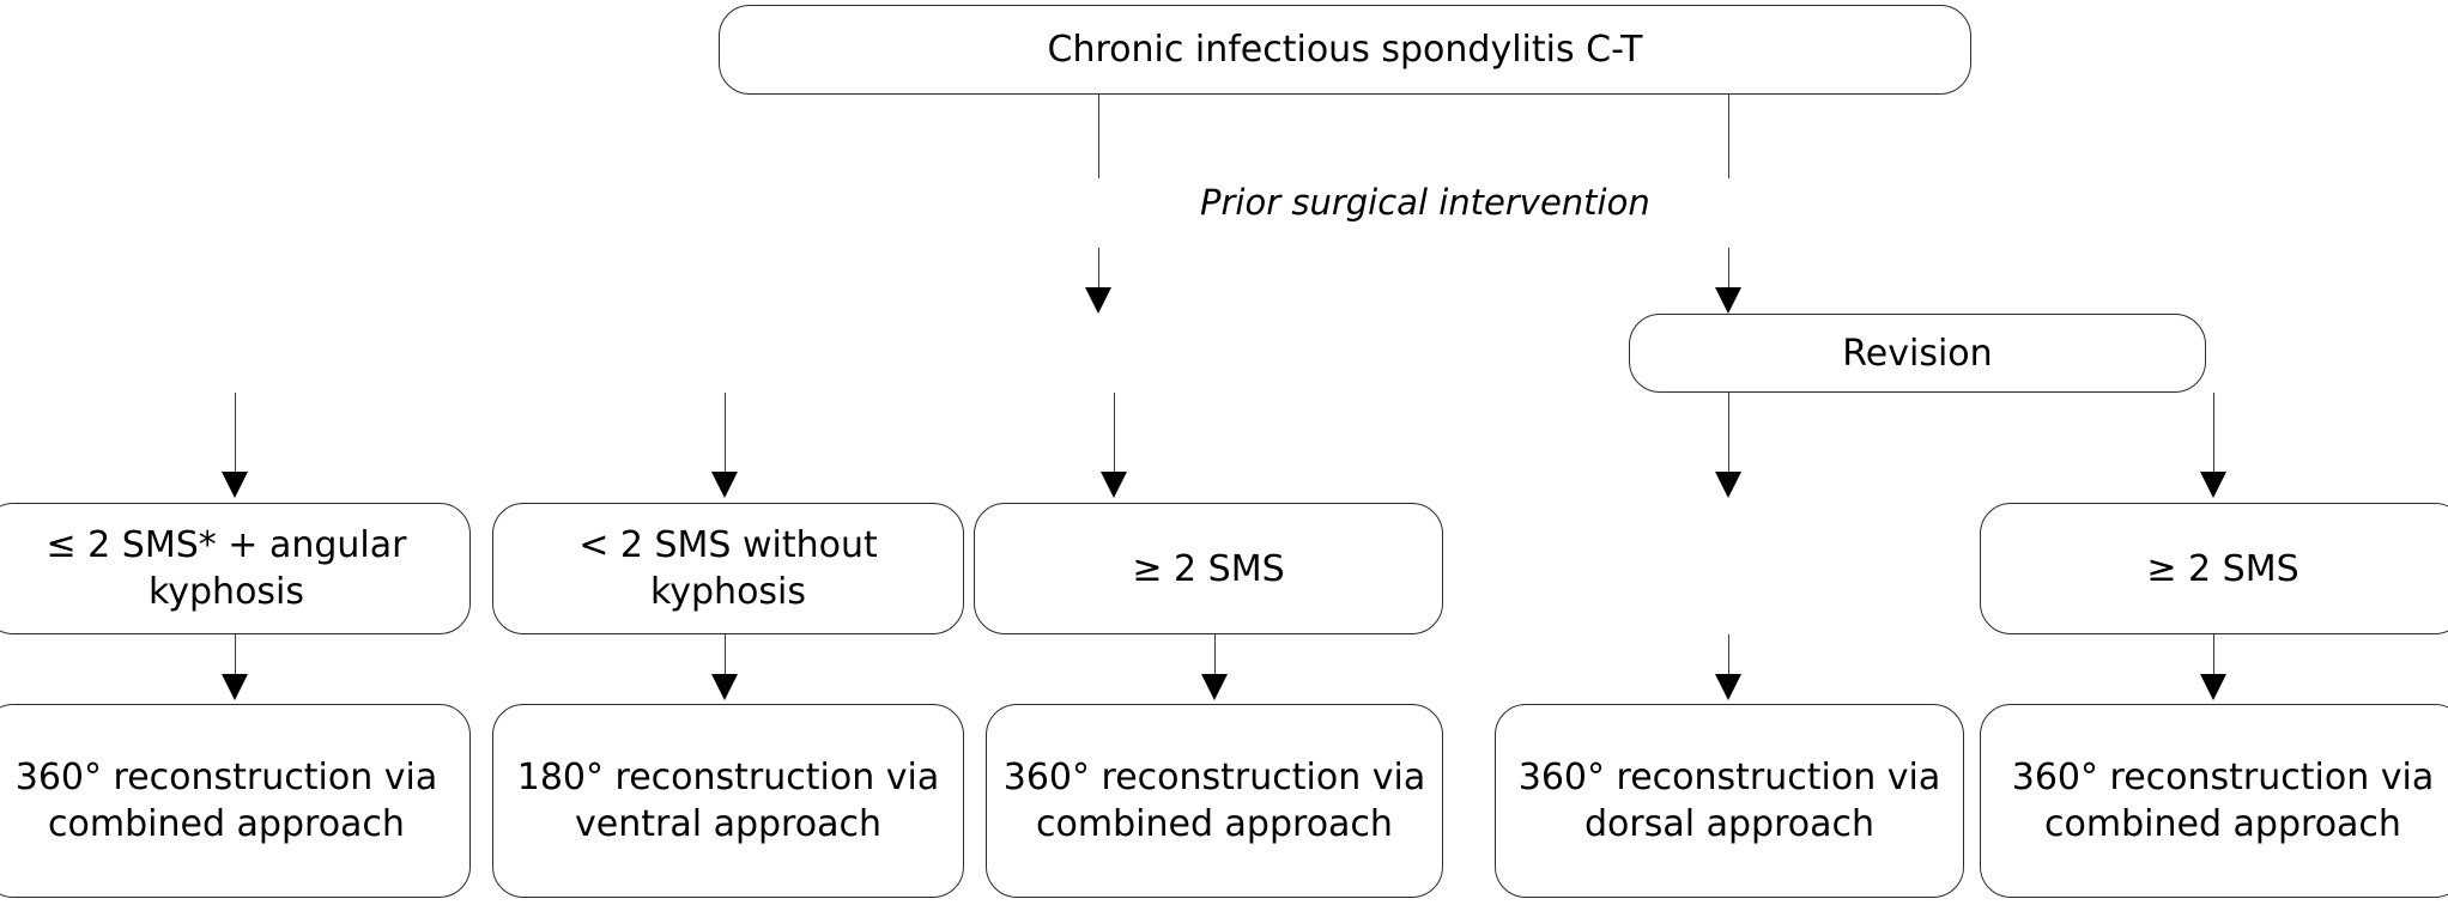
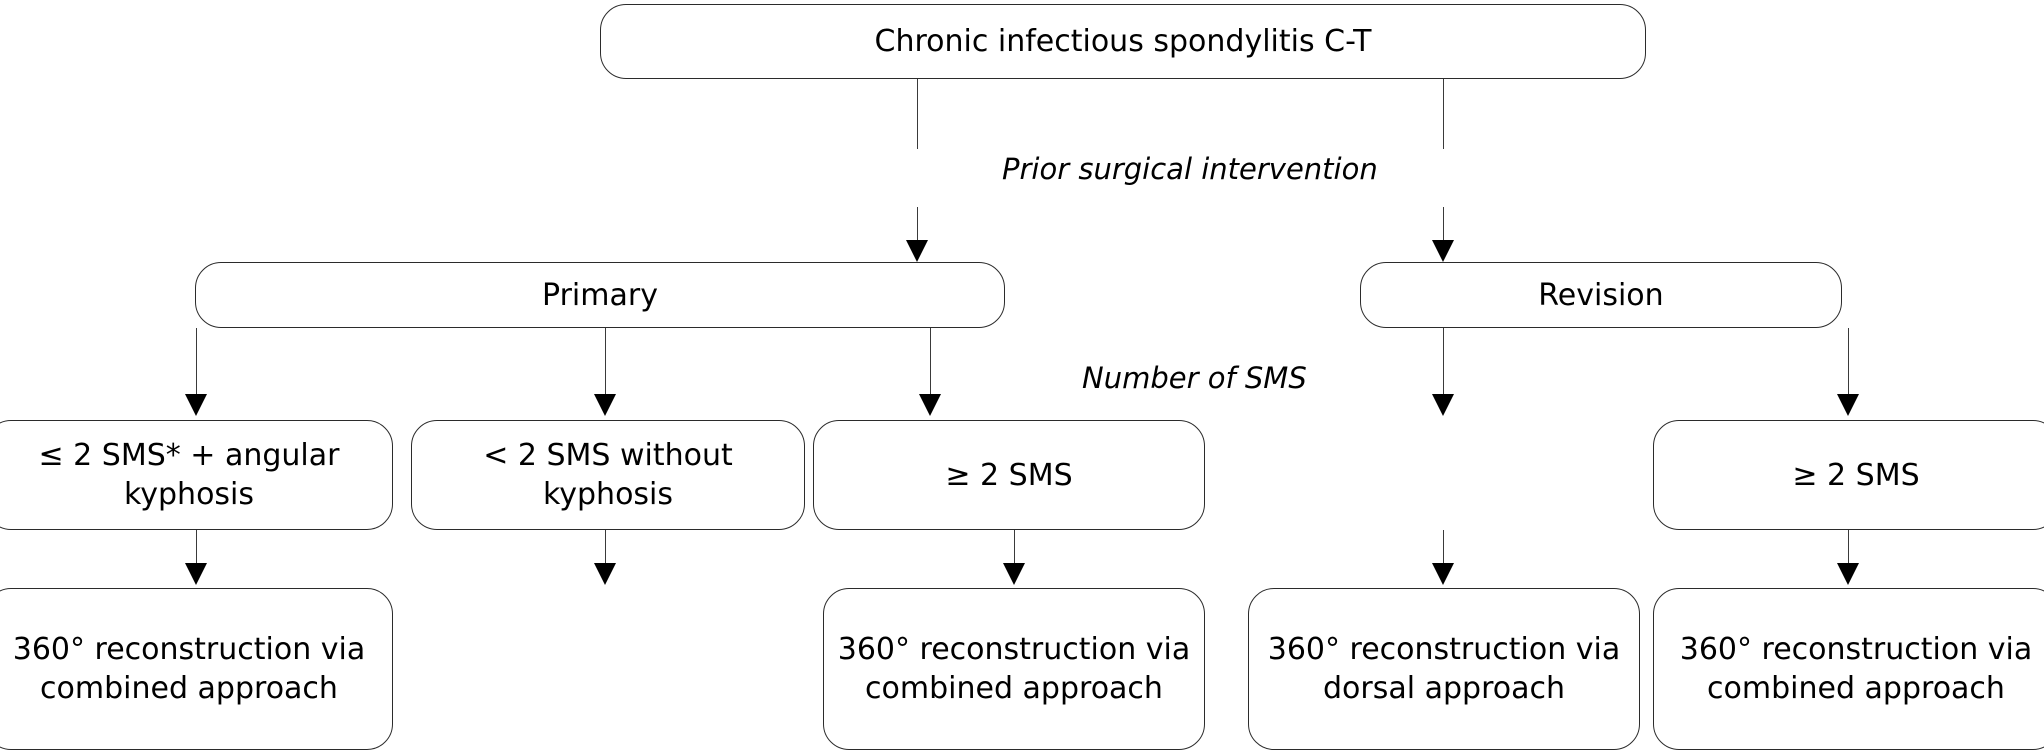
  Chronic infectious spondylitis C-T
  Prior surgical intervention
+ Primary
  Revision
+ Number of SMS
  ≤ 2 SMS* + angular
  kyphosis
  < 2 SMS without
  kyphosis
  ≥ 2 SMS
  ≥ 2 SMS
  360° reconstruction via
  combined approach
- 180° reconstruction via
- ventral approach
  360° reconstruction via
  combined approach
  360° reconstruction via
  dorsal approach
  360° reconstruction via
  combined approach
